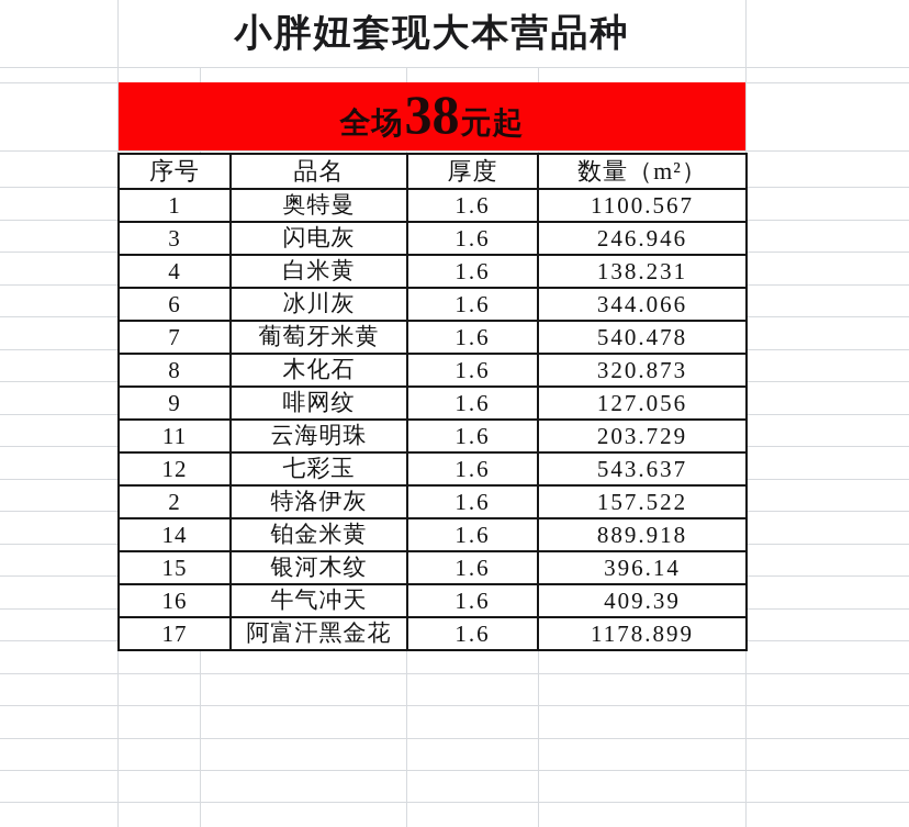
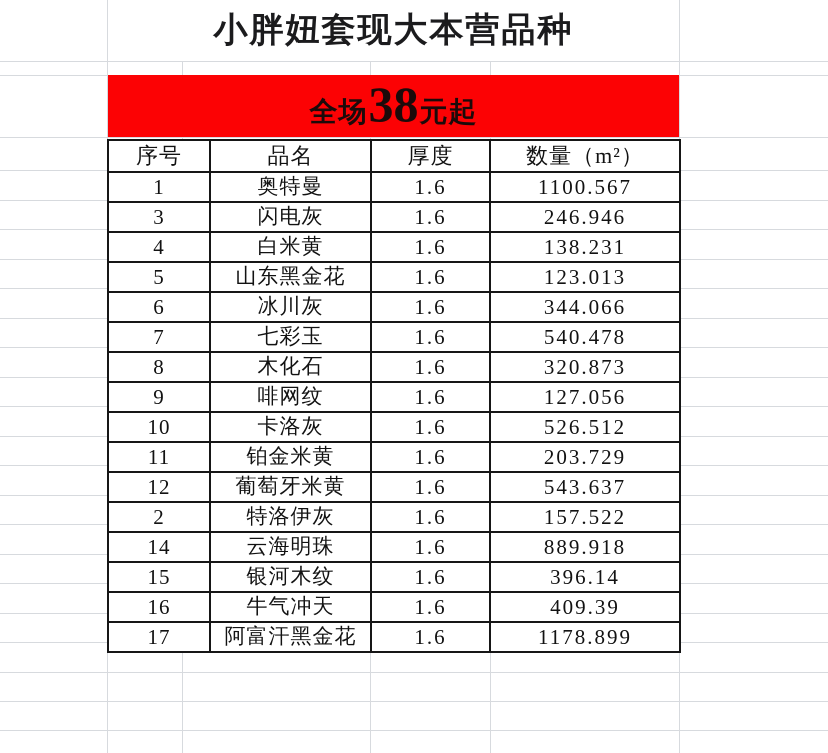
  小胖妞套现大本营品种
  全场
  38
  元起
  序号	品名	厚度	数量（m²）
  1	奥特曼	1.6	1100.567
  3	闪电灰	1.6	246.946
  4	白米黄	1.6	138.231
+ 5	山东黑金花	1.6	123.013
  6	冰川灰	1.6	344.066
- 7	葡萄牙米黄	1.6	540.478
+ 7	七彩玉	1.6	540.478
  8	木化石	1.6	320.873
  9	啡网纹	1.6	127.056
+ 10	卡洛灰	1.6	526.512
- 11	云海明珠	1.6	203.729
+ 11	铂金米黄	1.6	203.729
- 12	七彩玉	1.6	543.637
+ 12	葡萄牙米黄	1.6	543.637
  2	特洛伊灰	1.6	157.522
- 14	铂金米黄	1.6	889.918
+ 14	云海明珠	1.6	889.918
  15	银河木纹	1.6	396.14
  16	牛气冲天	1.6	409.39
  17	阿富汗黑金花	1.6	1178.899
